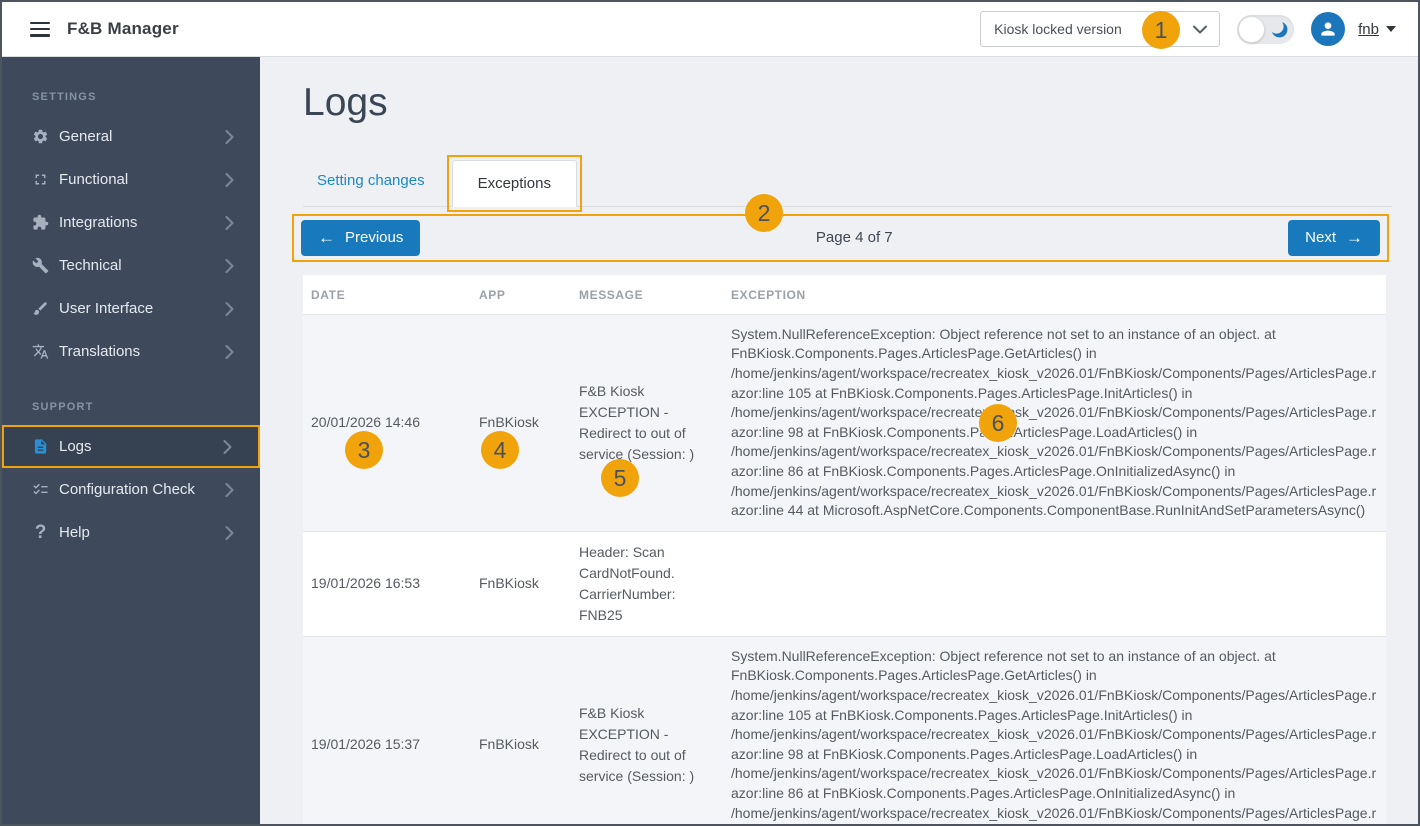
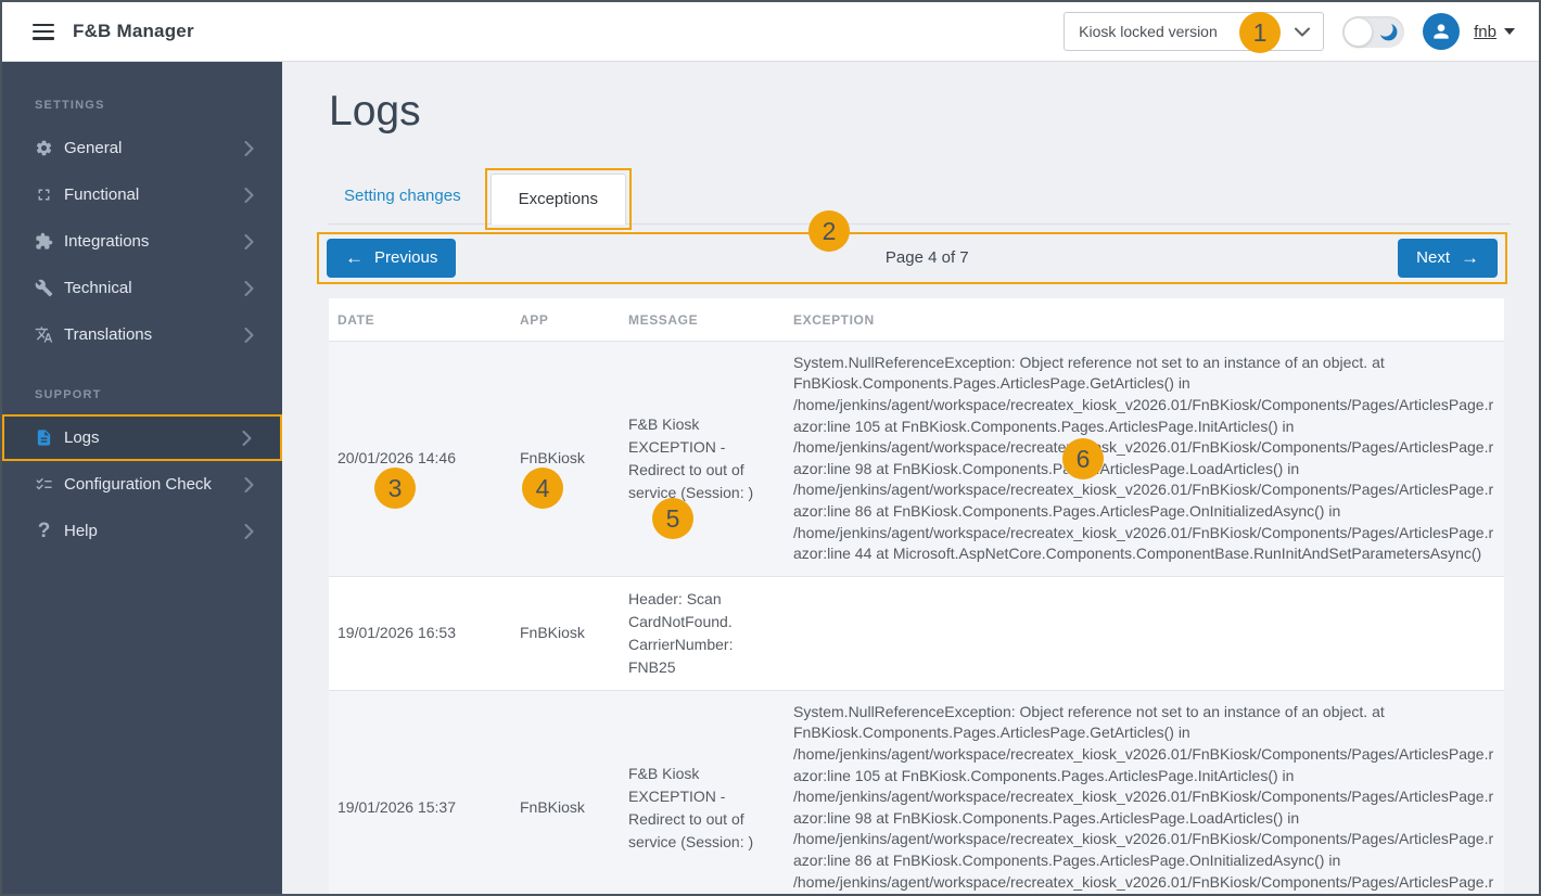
  F&B Manager
  Kiosk locked version
  fnb
  SETTINGS
  General
  Functional
  Integrations
  Technical
- User Interface
  Translations
  SUPPORT
  Logs
  Configuration Check
  ?
  Help
  Logs
  Setting changes
  Exceptions
  ←
  Previous
  Page 4 of 7
  Next
  →
  DATE	APP	MESSAGE	EXCEPTION
  20/01/2026 14:46	FnBKiosk	F&B Kiosk EXCEPTION - Redirect to out of service (Session: )	System.NullReferenceException: Object reference not set to an instance of an object. at FnBKiosk.Components.Pages.ArticlesPage.GetArticles() in /home/jenkins/agent/workspace/recreatex_kiosk_v2026.01/FnBKiosk/Components/Pages/ArticlesPage.razor:line 105 at FnBKiosk.Components.Pages.ArticlesPage.InitArticles() in /home/jenkins/agent/workspace/recreatesk_v2026.01/FnBKiosk/Components/Pages/ArticlesPage.razor:line 98 at FnBKiosk.Components.PArticlesPage.LoadArticles() in /home/jenkins/agent/workspace/recreatex_kiosk_v2026.01/FnBKiosk/Components/Pages/ArticlesPage.razor:line 86 at FnBKiosk.Components.Pages.ArticlesPage.OnInitializedAsync() in /home/jenkins/agent/workspace/recreatex_kiosk_v2026.01/FnBKiosk/Components/Pages/ArticlesPage.razor:line 44 at Microsoft.AspNetCore.Components.ComponentBase.RunInitAndSetParametersAsync()
  19/01/2026 16:53	FnBKiosk	Header: Scan CardNotFound. CarrierNumber: FNB25
  19/01/2026 15:37	FnBKiosk	F&B Kiosk EXCEPTION - Redirect to out of service (Session: )	System.NullReferenceException: Object reference not set to an instance of an object. at FnBKiosk.Components.Pages.ArticlesPage.GetArticles() in /home/jenkins/agent/workspace/recreatex_kiosk_v2026.01/FnBKiosk/Components/Pages/ArticlesPage.razor:line 105 at FnBKiosk.Components.Pages.ArticlesPage.InitArticles() in /home/jenkins/agent/workspace/recreatex_kiosk_v2026.01/FnBKiosk/Components/Pages/ArticlesPage.razor:line 98 at FnBKiosk.Components.Pages.ArticlesPage.LoadArticles() in /home/jenkins/agent/workspace/recreatex_kiosk_v2026.01/FnBKiosk/Components/Pages/ArticlesPage.razor:line 86 at FnBKiosk.Components.Pages.ArticlesPage.OnInitializedAsync() in /home/jenkins/agent/workspace/recreatex_kiosk_v2026.01/FnBKiosk/Components/Pages/ArticlesPage.r
  1
  2
  3
  4
  5
  6
